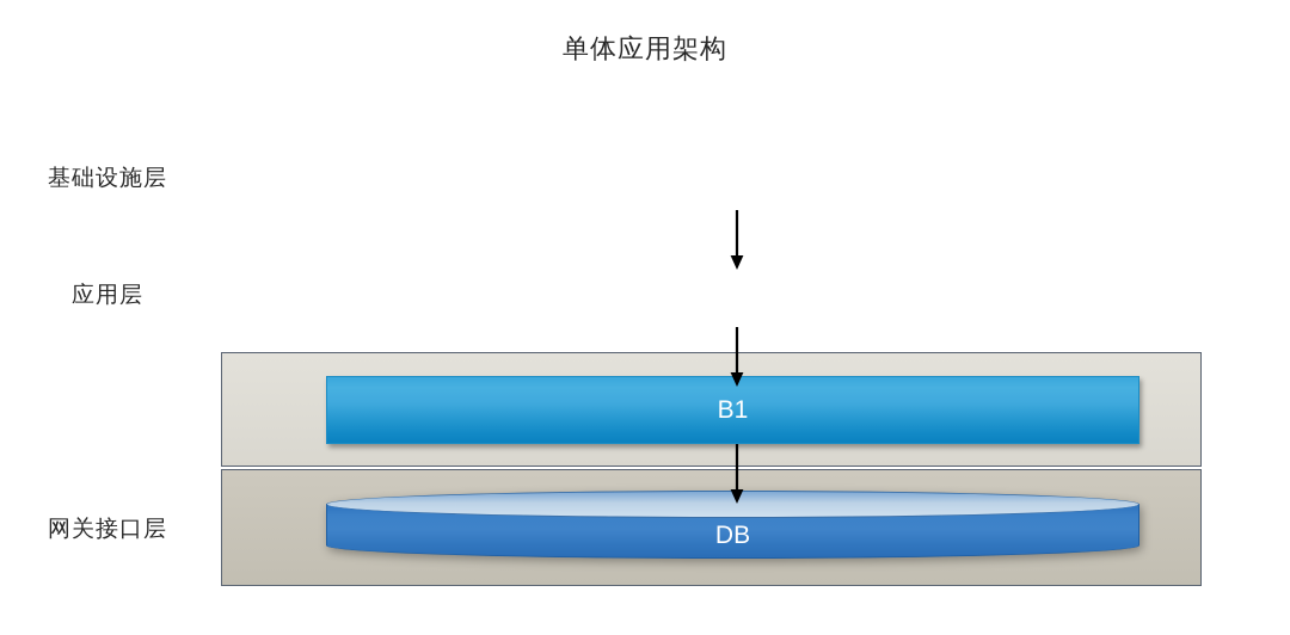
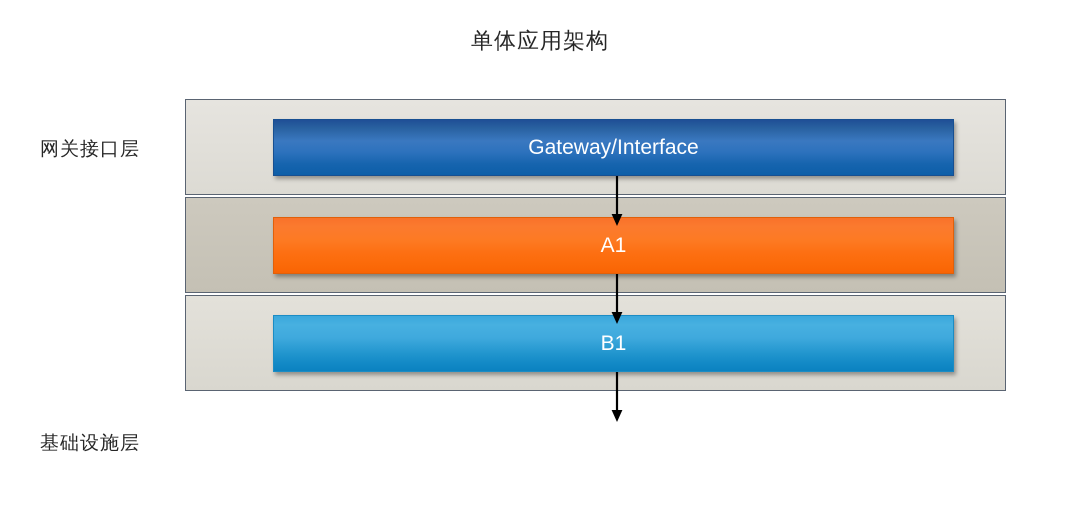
  单体应用架构
- 基础设施层
+ 网关接口层
- 应用层
- 网关接口层
+ 基础设施层
+ Gateway/Interface
+ A1
  B1
- DB
